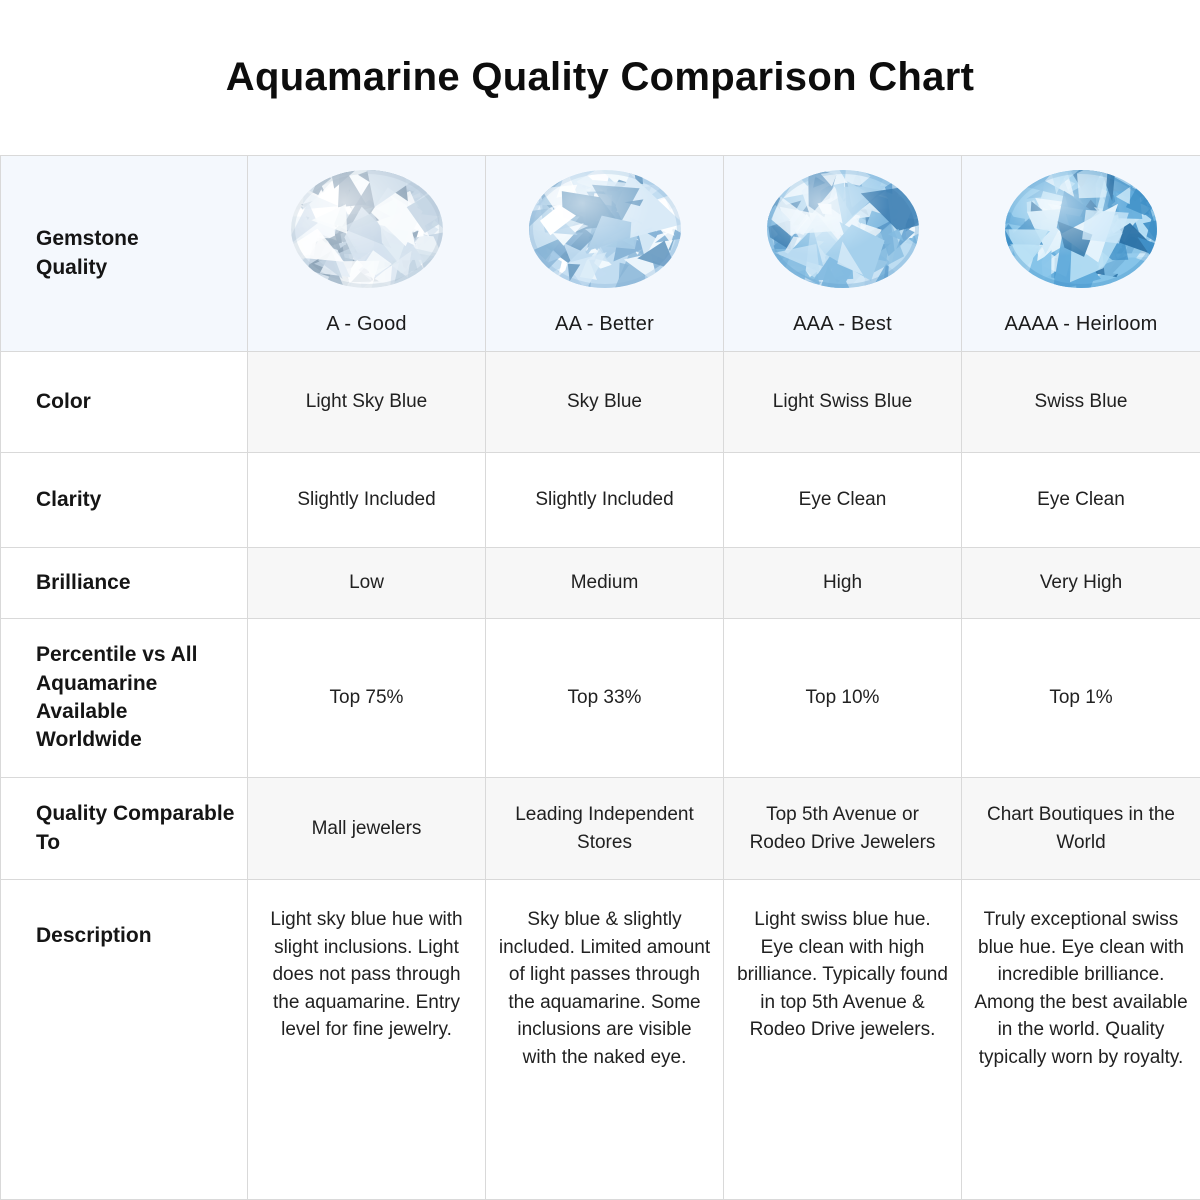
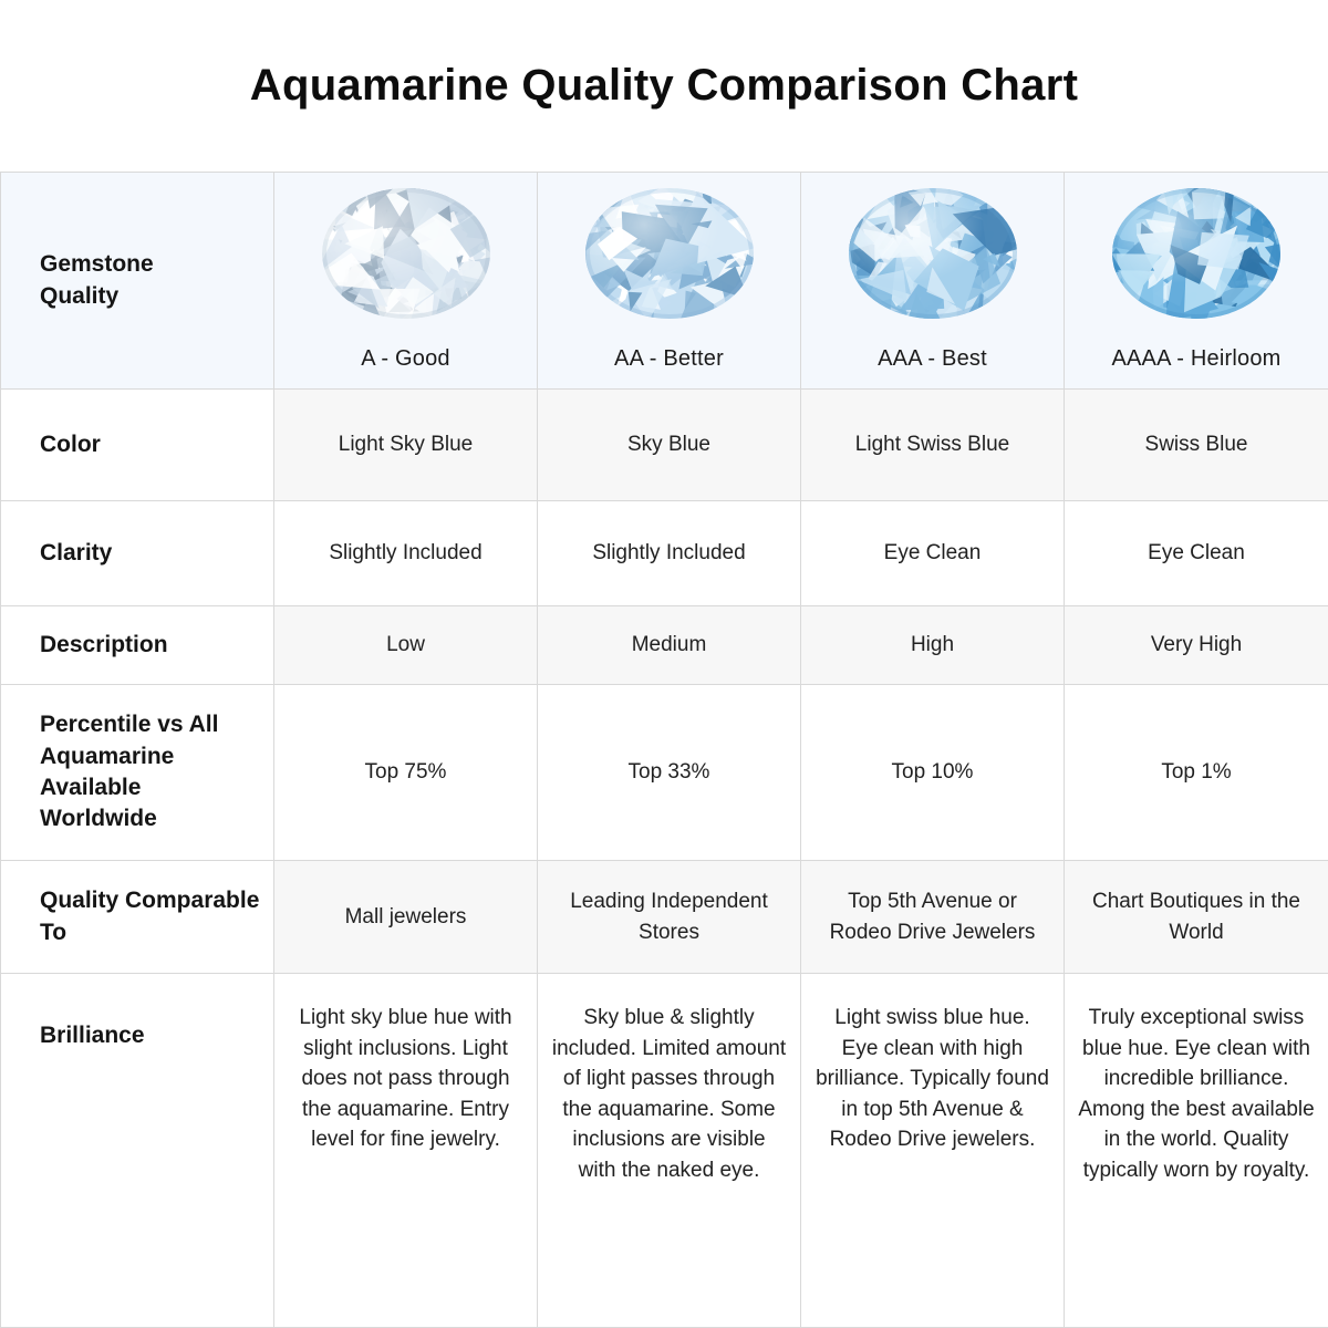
  Aquamarine Quality Comparison Chart
  Gemstone Quality	A - Good	AA - Better	AAA - Best	AAAA - Heirloom
  Color	Light Sky Blue	Sky Blue	Light Swiss Blue	Swiss Blue
  Clarity	Slightly Included	Slightly Included	Eye Clean	Eye Clean
- Brilliance	Low	Medium	High	Very High
+ Description	Low	Medium	High	Very High
  Percentile vs All Aquamarine Available Worldwide	Top 75%	Top 33%	Top 10%	Top 1%
  Quality Comparable To	Mall jewelers	Leading Independent Stores	Top 5th Avenue or Rodeo Drive Jewelers	Chart Boutiques in the World
- Description	Light sky blue hue with slight inclusions. Light does not pass through the aquamarine. Entry level for fine jewelry.	Sky blue & slightly included. Limited amount of light passes through the aquamarine. Some inclusions are visible with the naked eye.	Light swiss blue hue. Eye clean with high brilliance. Typically found in top 5th Avenue & Rodeo Drive jewelers.	Truly exceptional swiss blue hue. Eye clean with incredible brilliance. Among the best available in the world. Quality typically worn by royalty.
+ Brilliance	Light sky blue hue with slight inclusions. Light does not pass through the aquamarine. Entry level for fine jewelry.	Sky blue & slightly included. Limited amount of light passes through the aquamarine. Some inclusions are visible with the naked eye.	Light swiss blue hue. Eye clean with high brilliance. Typically found in top 5th Avenue & Rodeo Drive jewelers.	Truly exceptional swiss blue hue. Eye clean with incredible brilliance. Among the best available in the world. Quality typically worn by royalty.
